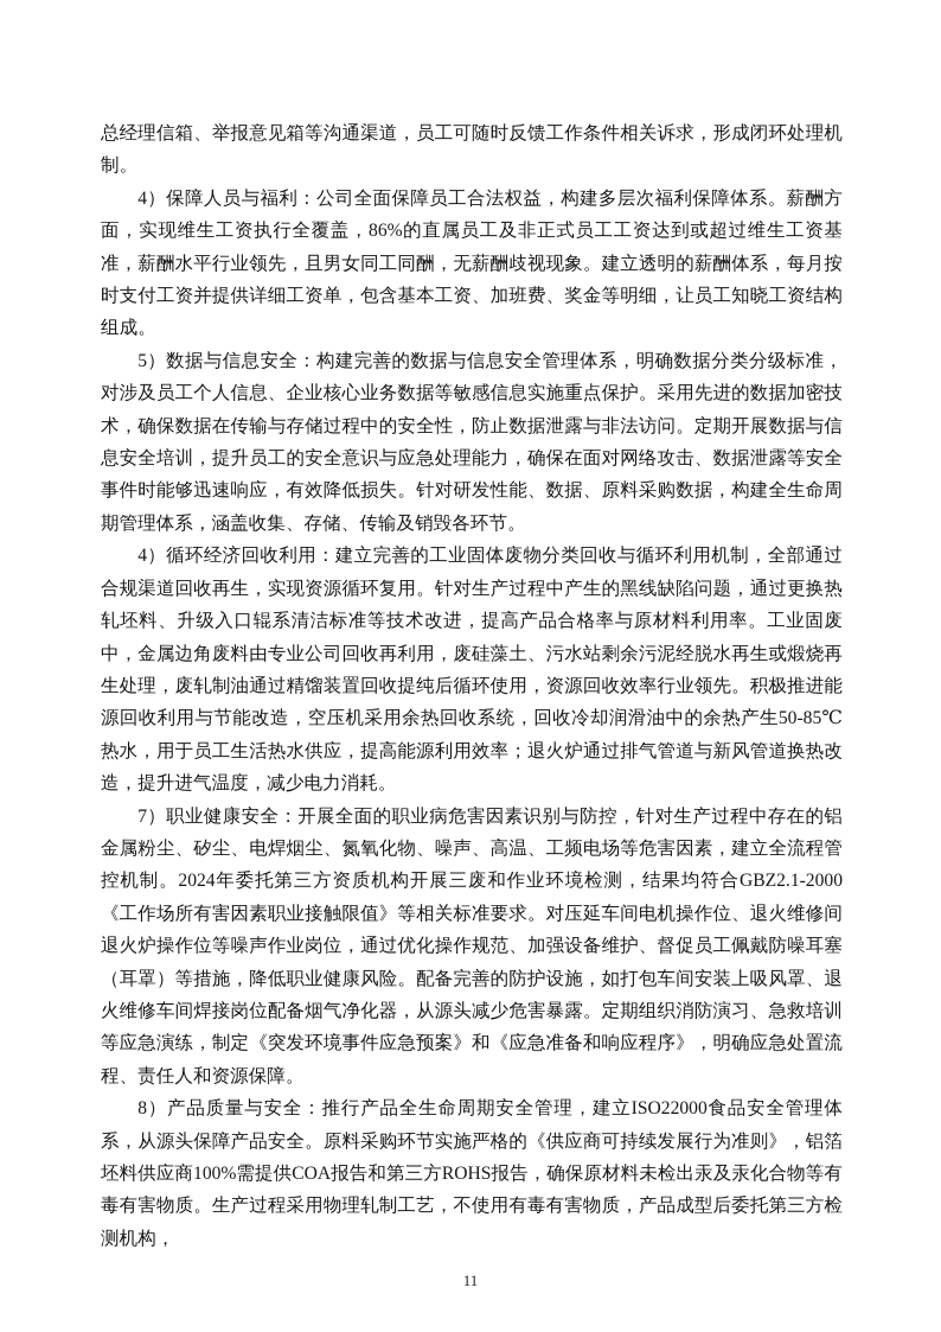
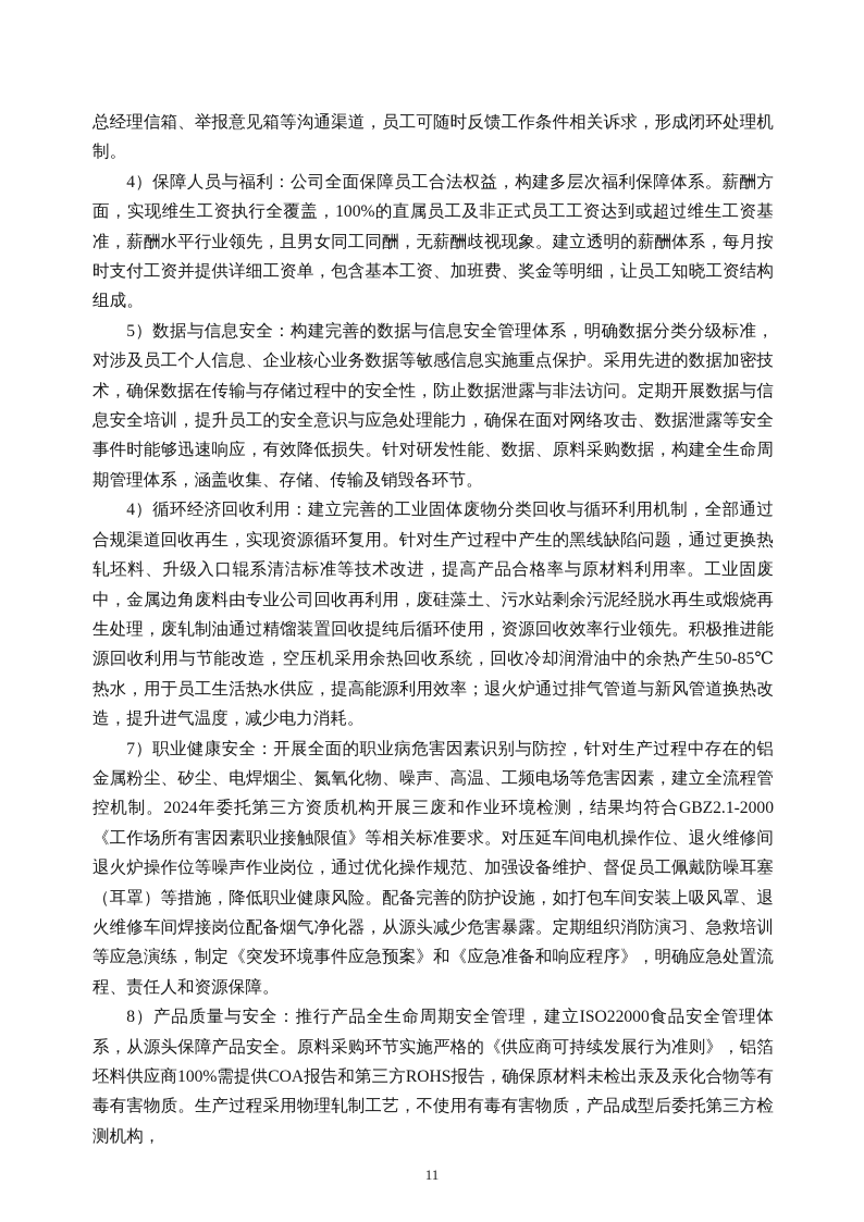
  总经理信箱、举报意见箱等沟通渠道，员工可随时反馈工作条件相关诉求，形成闭环处理机制。
- 4）保障人员与福利：公司全面保障员工合法权益，构建多层次福利保障体系。薪酬方面，实现维生工资执行全覆盖，86%的直属员工及非正式员工工资达到或超过维生工资基准，薪酬水平行业领先，且男女同工同酬，无薪酬歧视现象。建立透明的薪酬体系，每月按时支付工资并提供详细工资单，包含基本工资、加班费、奖金等明细，让员工知晓工资结构组成。
+ 4）保障人员与福利：公司全面保障员工合法权益，构建多层次福利保障体系。薪酬方面，实现维生工资执行全覆盖，100%的直属员工及非正式员工工资达到或超过维生工资基准，薪酬水平行业领先，且男女同工同酬，无薪酬歧视现象。建立透明的薪酬体系，每月按时支付工资并提供详细工资单，包含基本工资、加班费、奖金等明细，让员工知晓工资结构组成。
  5）数据与信息安全：构建完善的数据与信息安全管理体系，明确数据分类分级标准，对涉及员工个人信息、企业核心业务数据等敏感信息实施重点保护。采用先进的数据加密技术，确保数据在传输与存储过程中的安全性，防止数据泄露与非法访问。定期开展数据与信息安全培训，提升员工的安全意识与应急处理能力，确保在面对网络攻击、数据泄露等安全事件时能够迅速响应，有效降低损失。针对研发性能、数据、原料采购数据，构建全生命周期管理体系，涵盖收集、存储、传输及销毁各环节。
  4）循环经济回收利用：建立完善的工业固体废物分类回收与循环利用机制，全部通过合规渠道回收再生，实现资源循环复用。针对生产过程中产生的黑线缺陷问题，通过更换热轧坯料、升级入口辊系清洁标准等技术改进，提高产品合格率与原材料利用率。工业固废中，金属边角废料由专业公司回收再利用，废硅藻土、污水站剩余污泥经脱水再生或煅烧再生处理，废轧制油通过精馏装置回收提纯后循环使用，资源回收效率行业领先。积极推进能源回收利用与节能改造，空压机采用余热回收系统，回收冷却润滑油中的余热产生50-85℃热水，用于员工生活热水供应，提高能源利用效率；退火炉通过排气管道与新风管道换热改造，提升进气温度，减少电力消耗。
  7）职业健康安全：开展全面的职业病危害因素识别与防控，针对生产过程中存在的铝金属粉尘、矽尘、电焊烟尘、氮氧化物、噪声、高温、工频电场等危害因素，建立全流程管控机制。2024年委托第三方资质机构开展三废和作业环境检测，结果均符合GBZ2.1-2000《工作场所有害因素职业接触限值》等相关标准要求。对压延车间电机操作位、退火维修间退火炉操作位等噪声作业岗位，通过优化操作规范、加强设备维护、督促员工佩戴防噪耳塞（耳罩）等措施，降低职业健康风险。配备完善的防护设施，如打包车间安装上吸风罩、退火维修车间焊接岗位配备烟气净化器，从源头减少危害暴露。定期组织消防演习、急救培训等应急演练，制定《突发环境事件应急预案》和《应急准备和响应程序》，明确应急处置流程、责任人和资源保障。
  8）产品质量与安全：推行产品全生命周期安全管理，建立ISO22000食品安全管理体系，从源头保障产品安全。原料采购环节实施严格的《供应商可持续发展行为准则》，铝箔坯料供应商100%需提供COA报告和第三方ROHS报告，确保原材料未检出汞及汞化合物等有毒有害物质。生产过程采用物理轧制工艺，不使用有毒有害物质，产品成型后委托第三方检测机构，
  11
